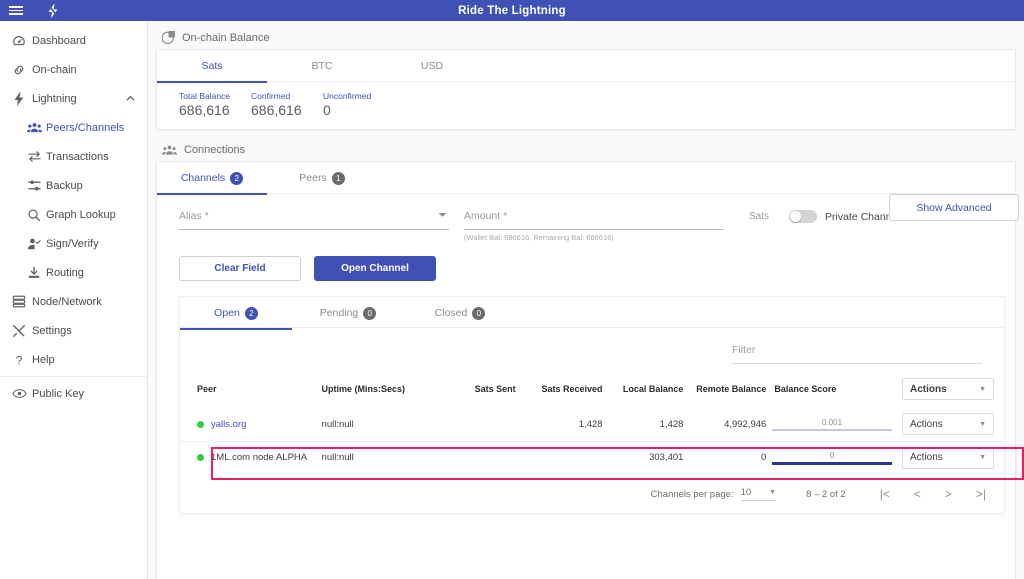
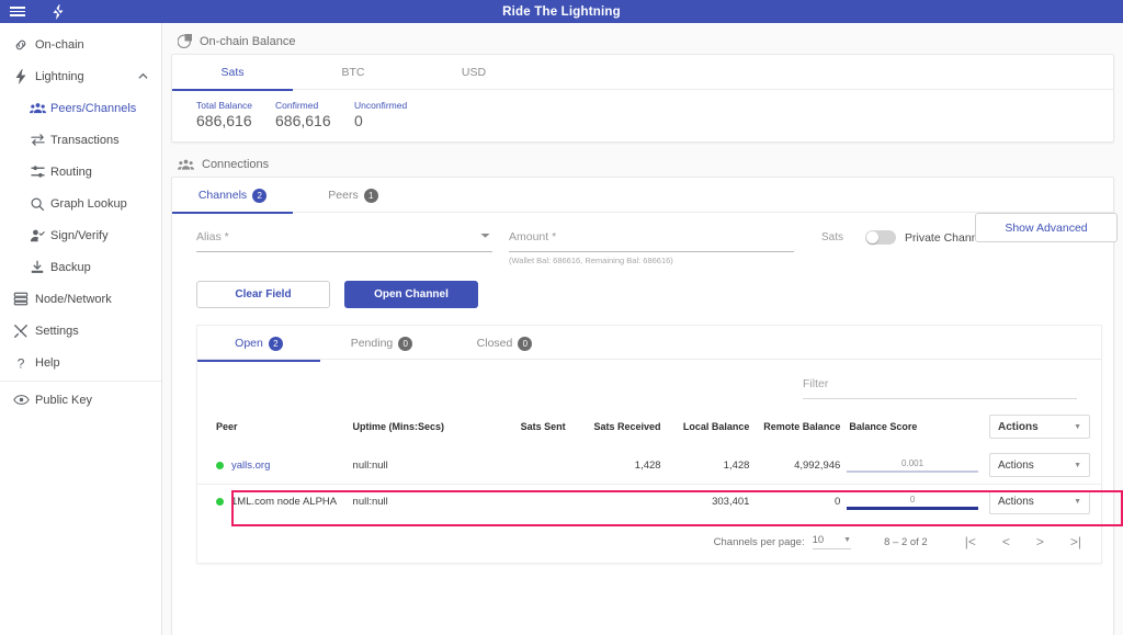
  Ride The Lightning
- Dashboard
  On-chain
  Lightning
  Peers/Channels
  Transactions
- Backup
+ Routing
  Graph Lookup
  Sign/Verify
- Routing
+ Backup
  Node/Network
  Settings
  ?
  Help
  Public Key
  On-chain Balance
  Sats
  BTC
  USD
  Total Balance
  686,616
  Confirmed
  686,616
  Unconfirmed
  0
  Connections
  Channels
  2
  Peers
  1
  Alias *
  Amount *
  (Wallet Bal: 686616, Remaining Bal: 686616)
  Sats
  Private Chan
  Show Advanced
  Clear Field
  Open Channel
  Open
  2
  Pending
  0
  Closed
  0
  Filter
  Peer	Uptime (Mins:Secs)	Sats Sent	Sats Received	Local Balance	Remote Balance	Balance Score	Actions
  yalls.org	null:null		1,428	1,428	4,992,946	0.001	Actions
  1ML.com node ALPHA	null:null			303,401	0	0	Actions
  Channels per page:
  10
  8 – 2 of 2
  |<
  <
  >
  >|
